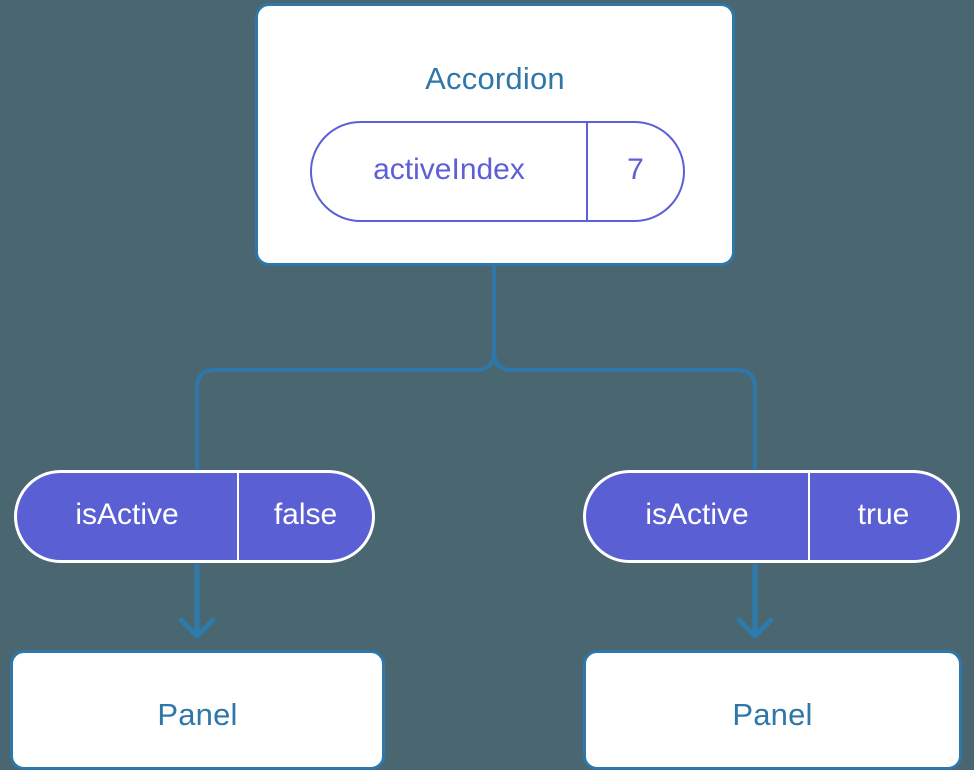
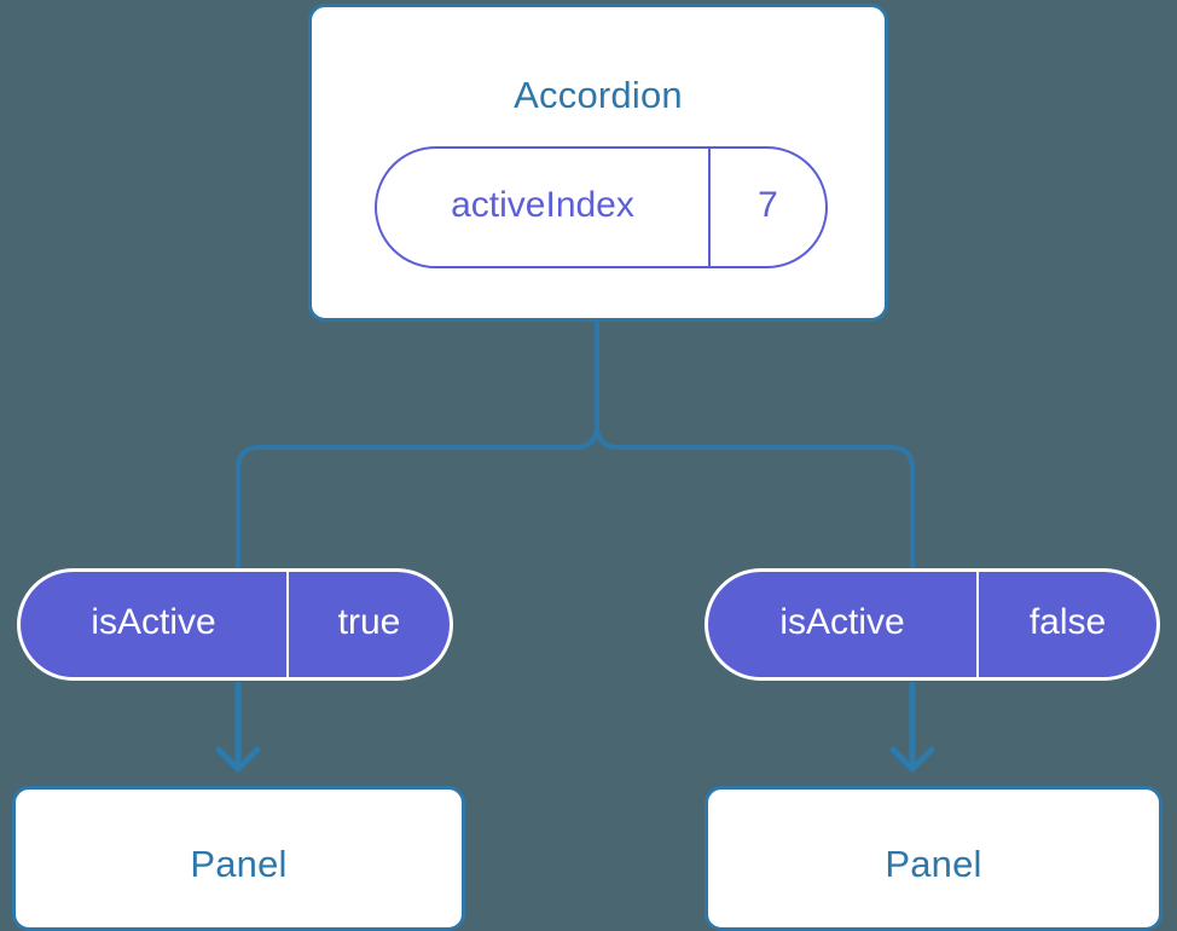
  Accordion
  activeIndex
  7
  isActive
- false
+ true
  isActive
- true
+ false
  Panel
  Panel
